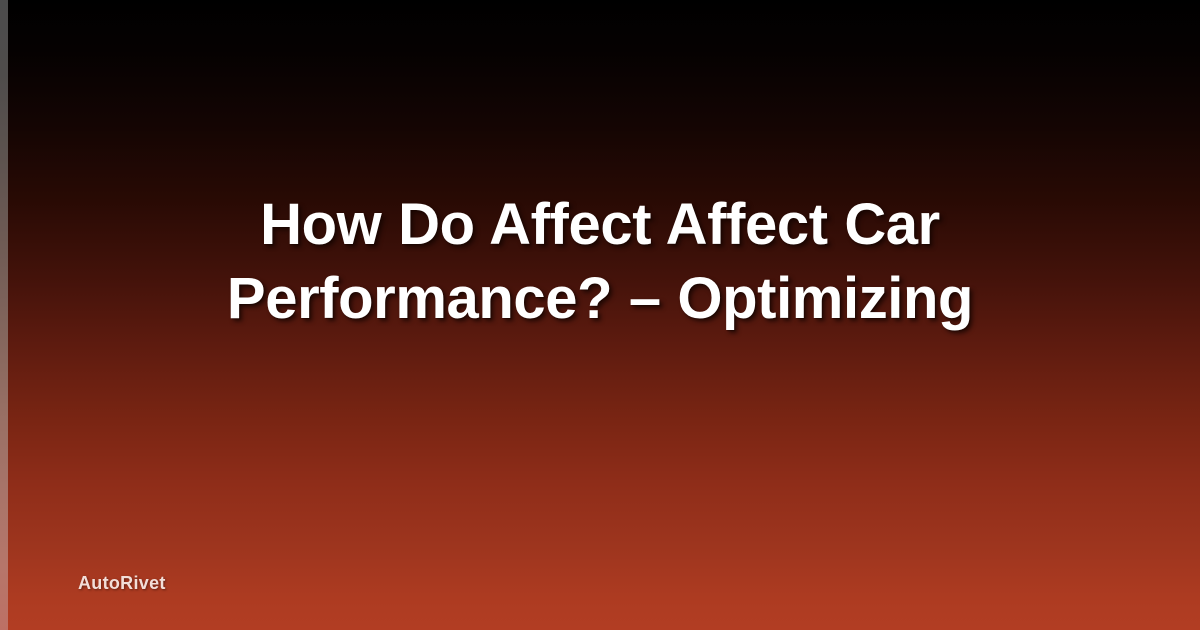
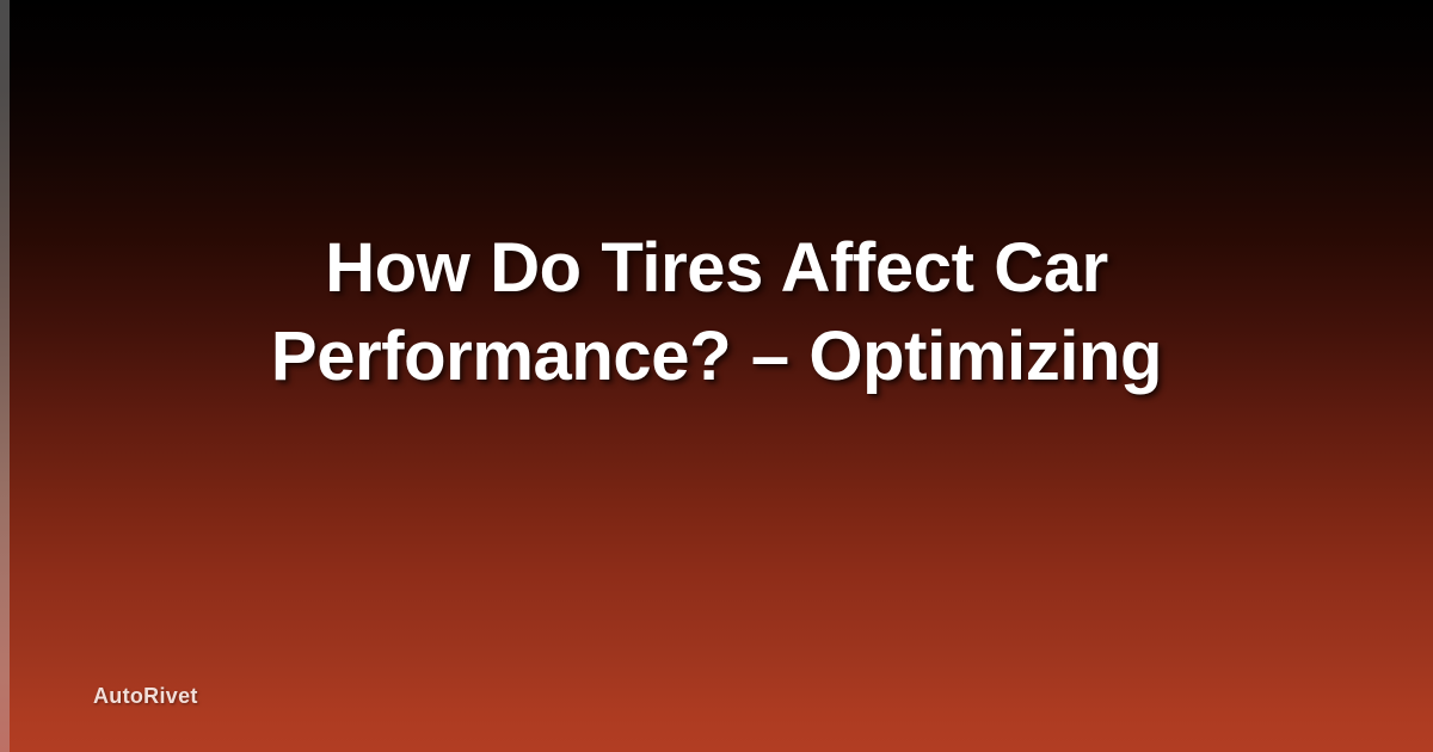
- How Do Affect Affect Car
+ How Do Tires Affect Car
  Performance? – Optimizing
  AutoRivet
